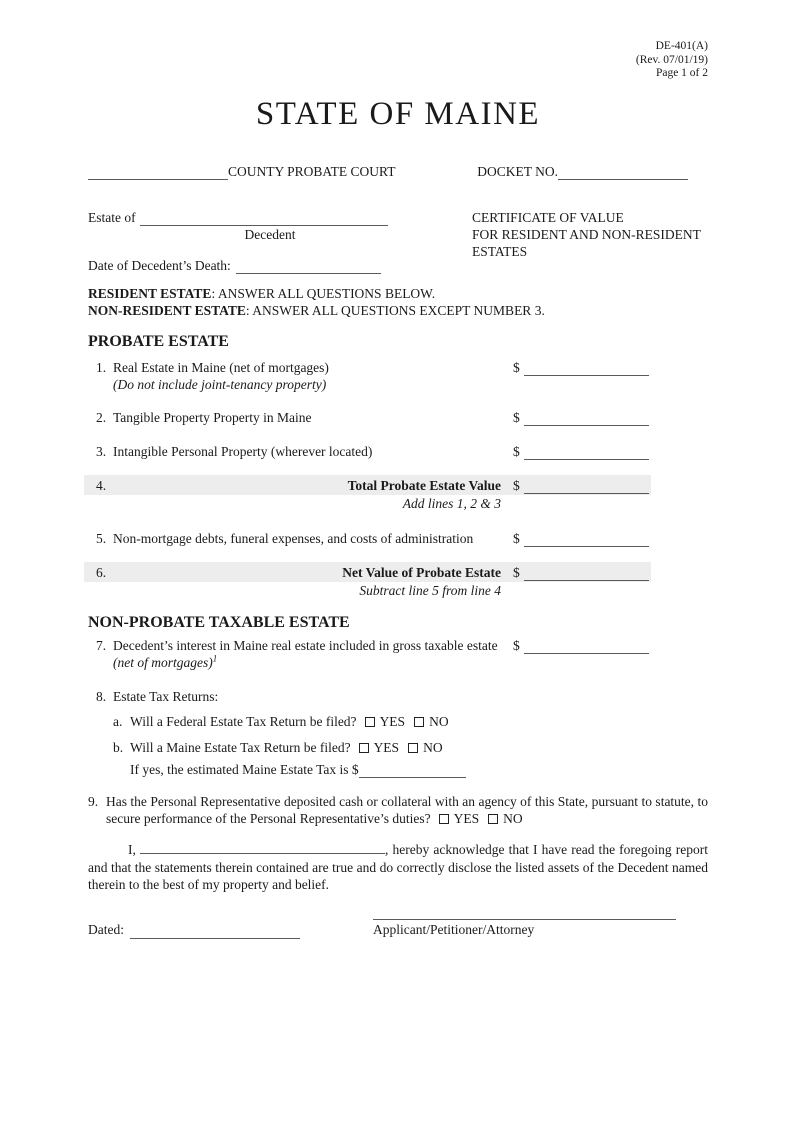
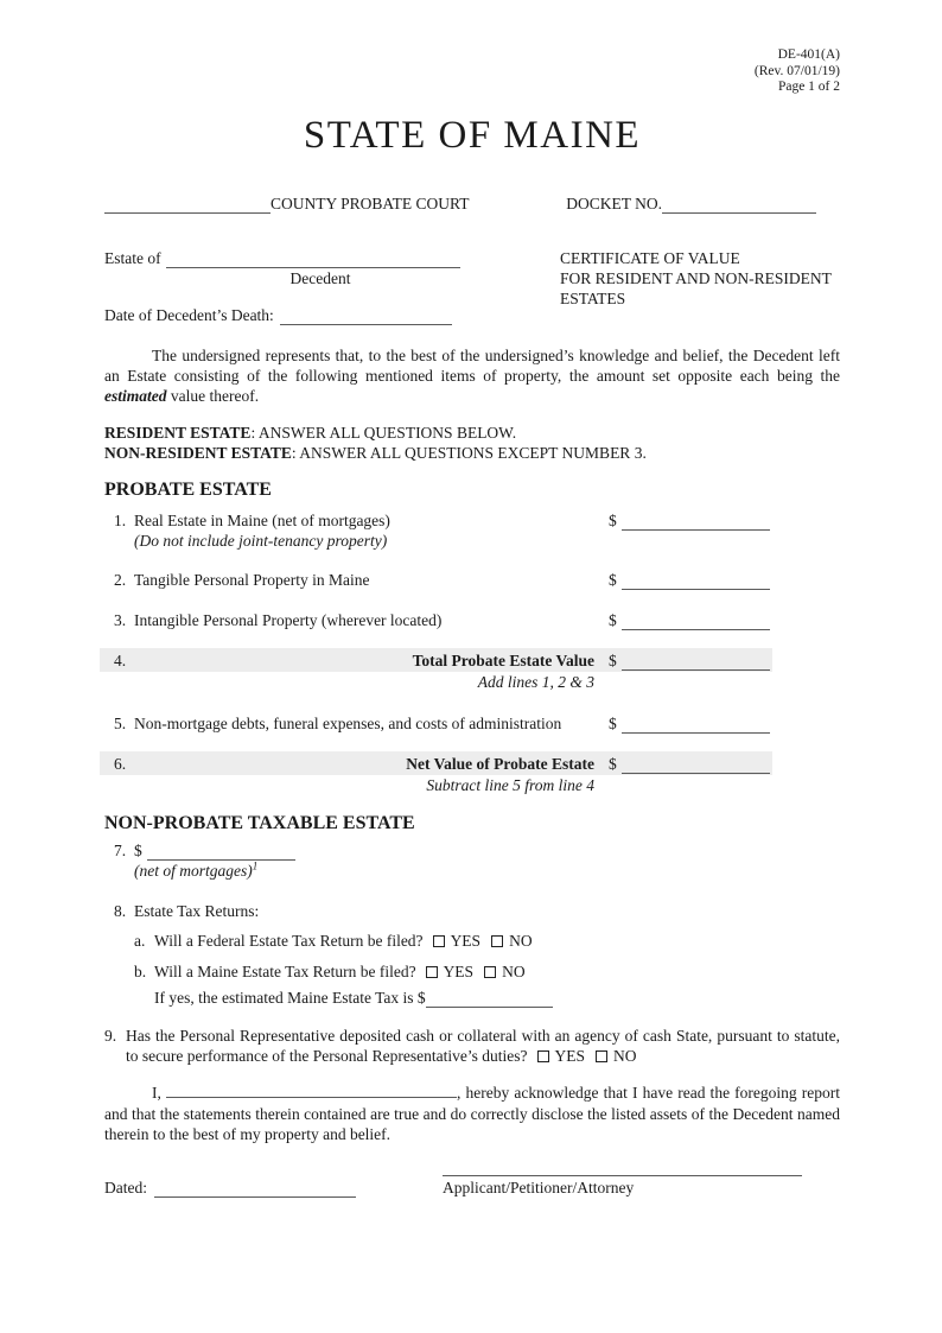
  DE-401(A)
  (Rev. 07/01/19)
  Page 1 of 2
  STATE OF MAINE
  COUNTY PROBATE COURT
  DOCKET NO.
  Estate of
  Decedent
  Date of Decedent’s Death:
  CERTIFICATE OF VALUE
  FOR RESIDENT AND NON-RESIDENT
  ESTATES
+ The undersigned represents that, to the best of the undersigned’s knowledge and belief, the Decedent left an Estate consisting of the following mentioned items of property, the amount set opposite each being the estimated value thereof.
  RESIDENT ESTATE: ANSWER ALL QUESTIONS BELOW.
  NON-RESIDENT ESTATE: ANSWER ALL QUESTIONS EXCEPT NUMBER 3.
  PROBATE ESTATE
  1.
  Real Estate in Maine (net of mortgages)
  $
  (Do not include joint-tenancy property)
  2.
- Tangible Property Property in Maine
+ Tangible Personal Property in Maine
  $
  3.
  Intangible Personal Property (wherever located)
  $
  4.
  Total Probate Estate Value
  $
  Add lines 1, 2 & 3
  5.
  Non-mortgage debts, funeral expenses, and costs of administration
  $
  6.
  Net Value of Probate Estate
  $
  Subtract line 5 from line 4
  NON-PROBATE TAXABLE ESTATE
  7.
- Decedent’s interest in Maine real estate included in gross taxable estate
  $
  (net of mortgages)1
  8.
  Estate Tax Returns:
  a.
  Will a Federal Estate Tax Return be filed? YES NO
  b.
  Will a Maine Estate Tax Return be filed? YES NO
  If yes, the estimated Maine Estate Tax is
  $
  9.
- Has the Personal Representative deposited cash or collateral with an agency of this State, pursuant to statute, to secure performance of the Personal Representative’s duties? YES NO
+ Has the Personal Representative deposited cash or collateral with an agency of cash State, pursuant to statute, to secure performance of the Personal Representative’s duties? YES NO
  I, , hereby acknowledge that I have read the foregoing report and that the statements therein contained are true and do correctly disclose the listed assets of the Decedent named therein to the best of my property and belief.
  Dated:
  Applicant/Petitioner/Attorney
